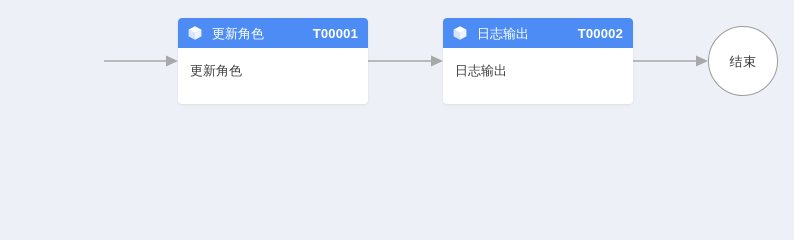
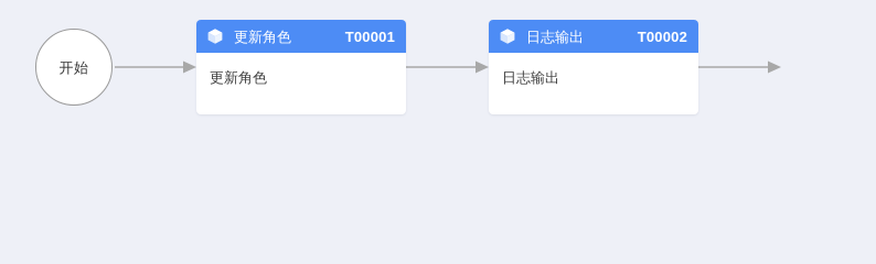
+ 开始
  更新角色
  T00001
  更新角色
  日志输出
  T00002
  日志输出
- 结束
